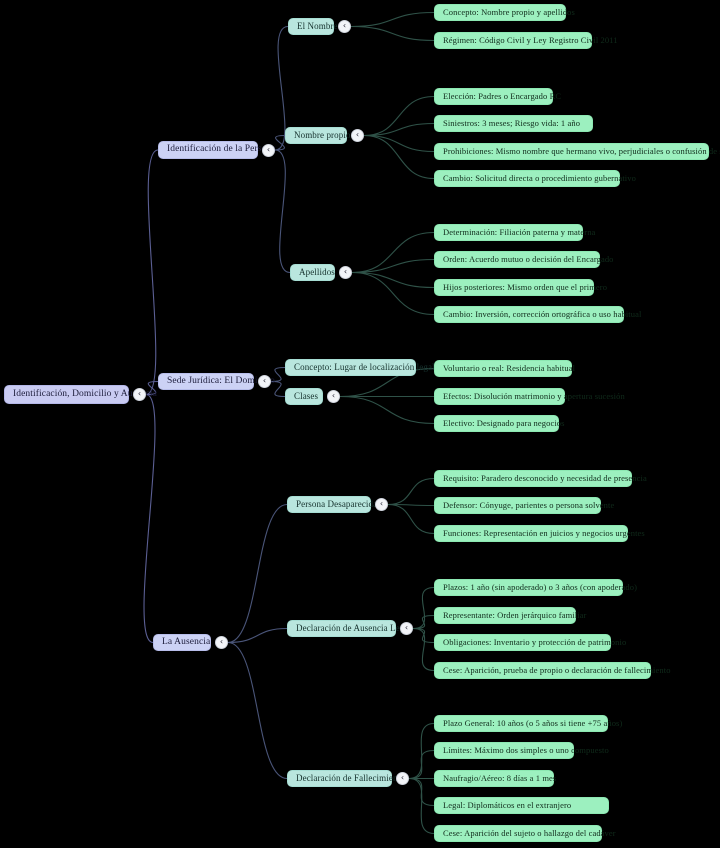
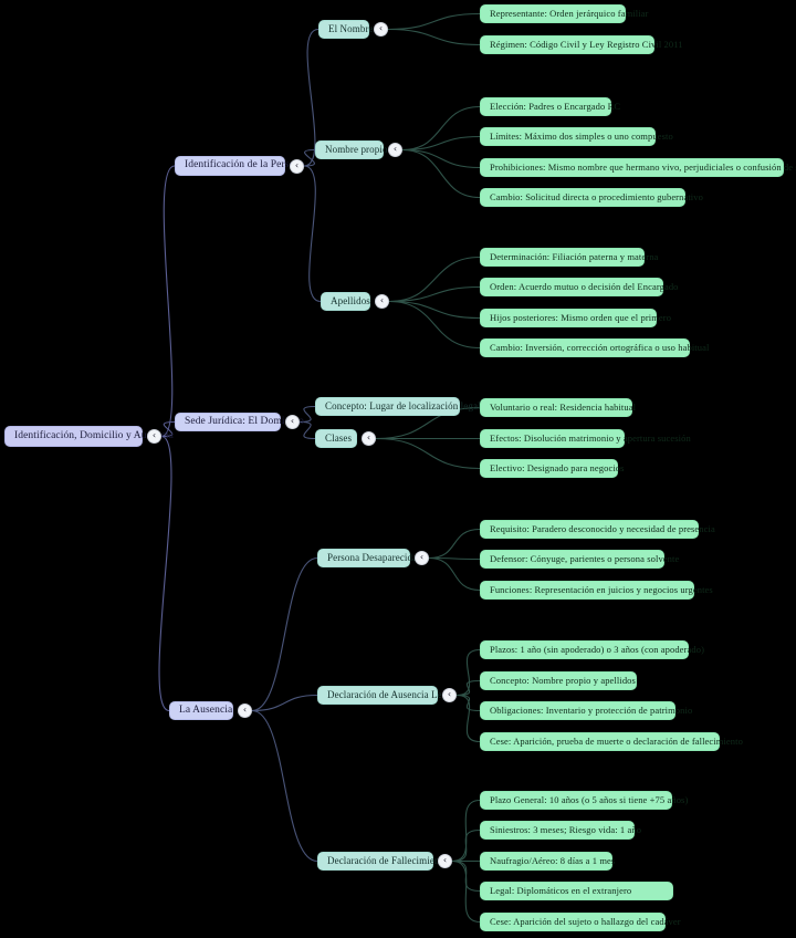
  Identificación, Domicilio y Aucia
  ‹
  Identificación de la Pers
  ‹
  El Nombre
  ‹
- Concepto: Nombre propio y apellidos
+ Representante: Orden jerárquico familiar
  Régimen: Código Civil y Ley Registro Civil 2011
  Nombre propio
  ‹
  Elección: Padres o Encargado RC
- Siniestros: 3 meses; Riesgo vida: 1 año
+ Límites: Máximo dos simples o uno compuesto
  Prohibiciones: Mismo nombre que hermano vivo, perjudiciales o confusión de
  Cambio: Solicitud directa o procedimiento gubernativo
  Apellidos
  ‹
  Determinación: Filiación paterna y materna
  Orden: Acuerdo mutuo o decisión del Encargado
  Hijos posteriores: Mismo orden que el primero
  Cambio: Inversión, corrección ortográfica o uso habitual
  Sede Jurídica: El Domio
  ‹
  Concepto: Lugar de localización lega
  Clases
  ‹
  Voluntario o real: Residencia habitual
  Efectos: Disolución matrimonio y apertura sucesión
  Electivo: Designado para negocios
  La Ausencia
  ‹
  Persona Desaparecid
  ‹
  Requisito: Paradero desconocido y necesidad de presencia
  Defensor: Cónyuge, parientes o persona solvente
  Funciones: Representación en juicios y negocios urgentes
  Declaración de Ausencia Le
  ‹
  Plazos: 1 año (sin apoderado) o 3 años (con apoderado)
- Representante: Orden jerárquico familiar
+ Concepto: Nombre propio y apellidos
  Obligaciones: Inventario y protección de patrimonio
- Cese: Aparición, prueba de propio o declaración de fallecimiento
+ Cese: Aparición, prueba de muerte o declaración de fallecimiento
  Declaración de Fallecimie
  ‹
  Plazo General: 10 años (o 5 años si tiene +75 años)
- Límites: Máximo dos simples o uno compuesto
+ Siniestros: 3 meses; Riesgo vida: 1 año
  Naufragio/Aéreo: 8 días a 1 mes
  Legal: Diplomáticos en el extranjero
  Cese: Aparición del sujeto o hallazgo del cadáver
